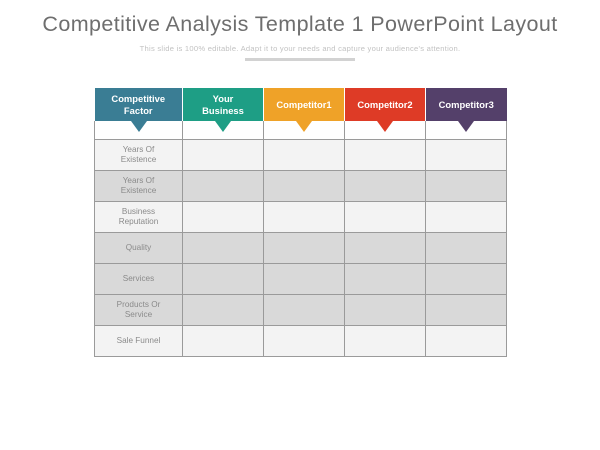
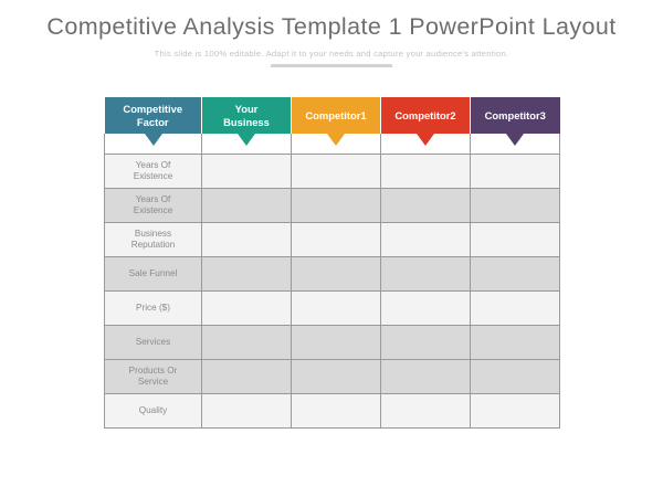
  Competitive Analysis Template 1 PowerPoint Layout
  This slide is 100% editable. Adapt it to your needs and capture your audience's attention.
  Competitive Factor	Your Business	Competitor1	Competitor2	Competitor3
  Years Of Existence
  Years Of Existence
  Business Reputation
- Quality
+ Sale Funnel
+ Price ($)
  Services
  Products Or Service
- Sale Funnel
+ Quality
